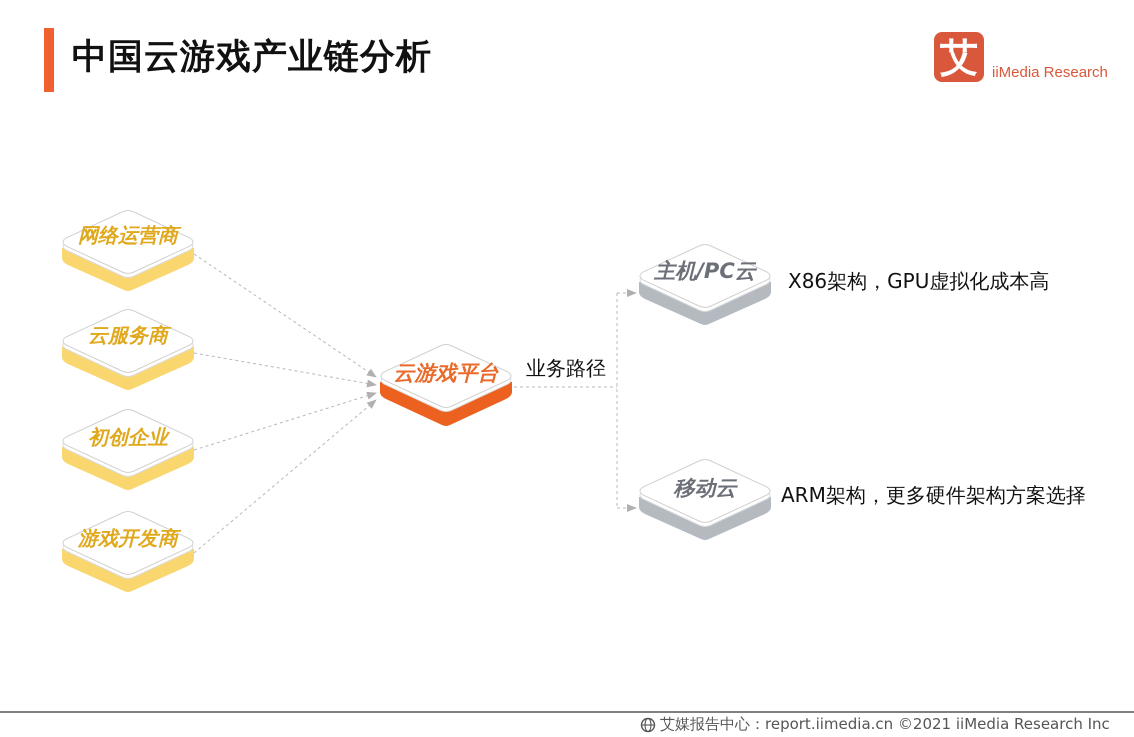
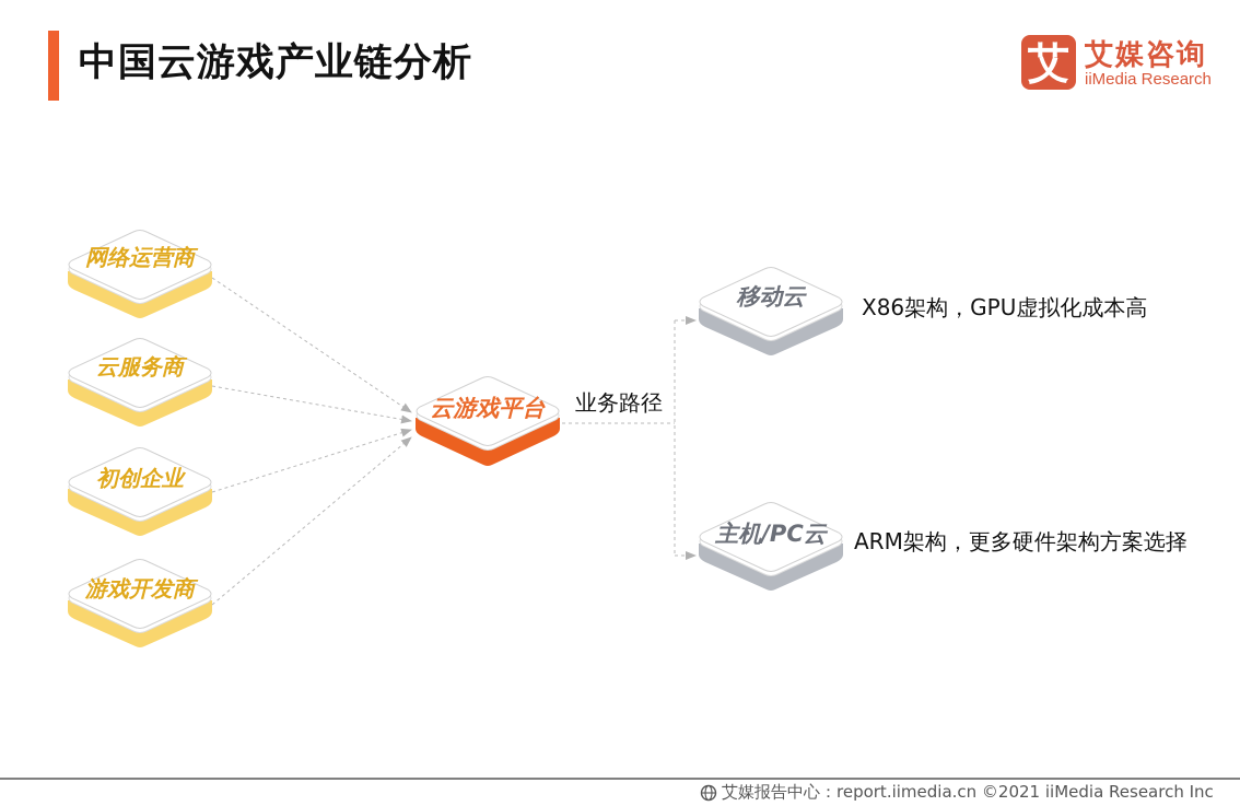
  中国云游戏产业链分析
  艾
+ 艾媒咨询
  iiMedia Research
  网络运营商
  云服务商
  初创企业
  游戏开发商
  云游戏平台
  业务路径
- 主机/PC云
+ 移动云
  X86架构，GPU虚拟化成本高
- 移动云
+ 主机/PC云
  ARM架构，更多硬件架构方案选择
  艾媒报告中心：report.iimedia.cn ©2021 iiMedia Research Inc
